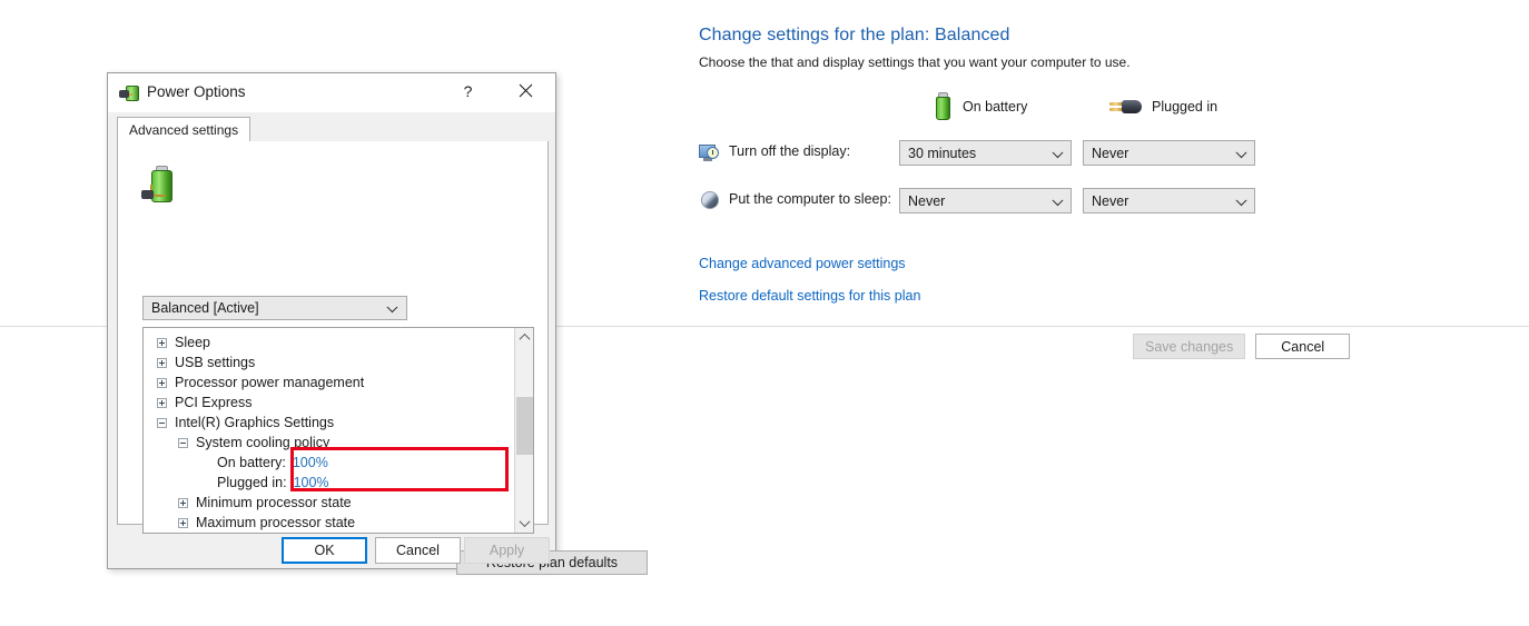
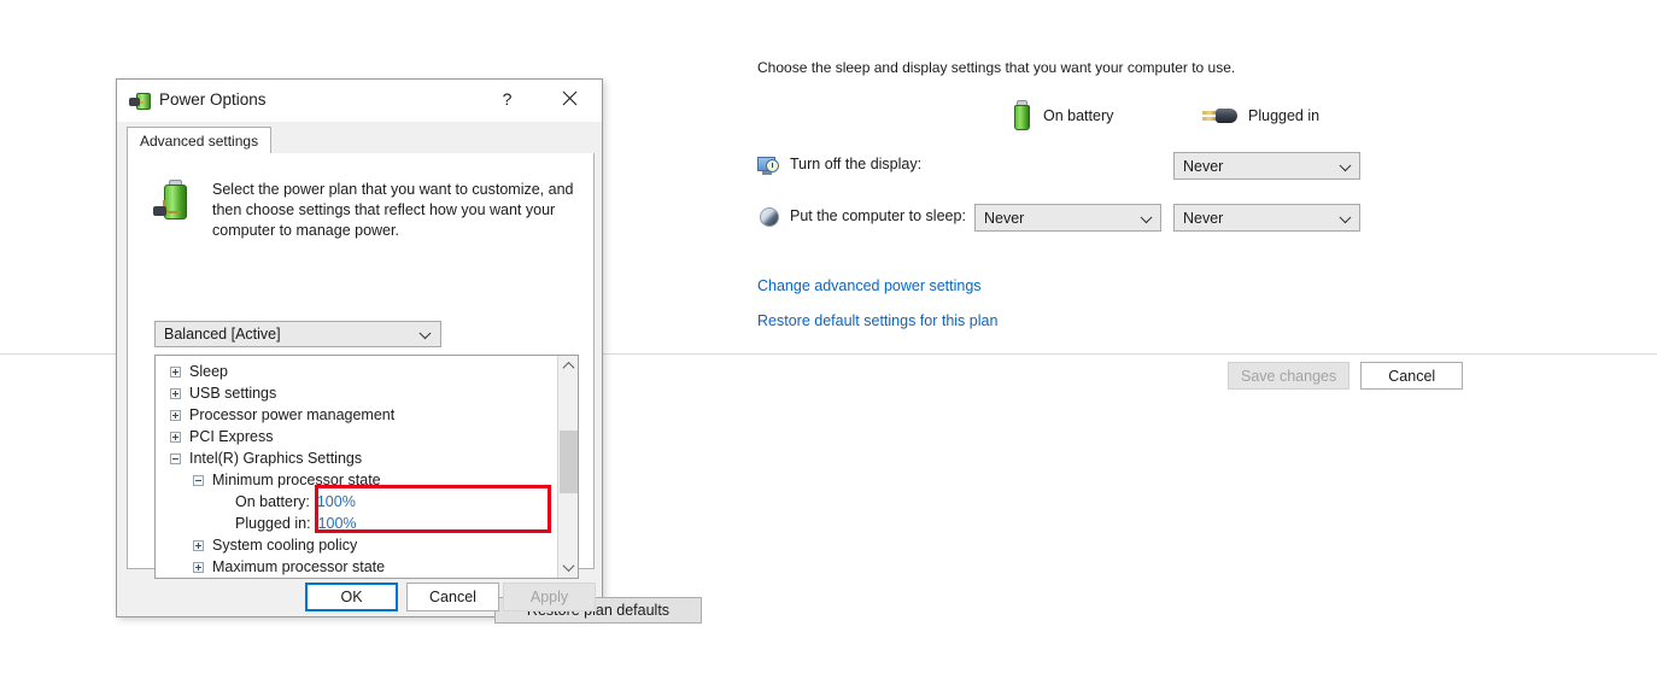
- Change settings for the plan: Balanced
- Choose the that and display settings that you want your computer to use.
+ Choose the sleep and display settings that you want your computer to use.
  On battery
  Plugged in
  Turn off the display:
- 30 minutes
  Never
  Put the computer to sleep:
  Never
  Never
  Change advanced power settings
  Restore default settings for this plan
  Save changes
  Cancel
  Power Options
  ?
  Advanced settings
+ Select the power plan that you want to customize, and then choose settings that reflect how you want your computer to manage power.
  Balanced [Active]
  Sleep
  USB settings
  Processor power management
  PCI Express
  Intel(R) Graphics Settings
- System cooling policy
+ Minimum processor state
  On battery:
  100%
  Plugged in:
  100%
- Minimum processor state
+ System cooling policy
  Maximum processor state
  OK
  Cancel
  Apply
